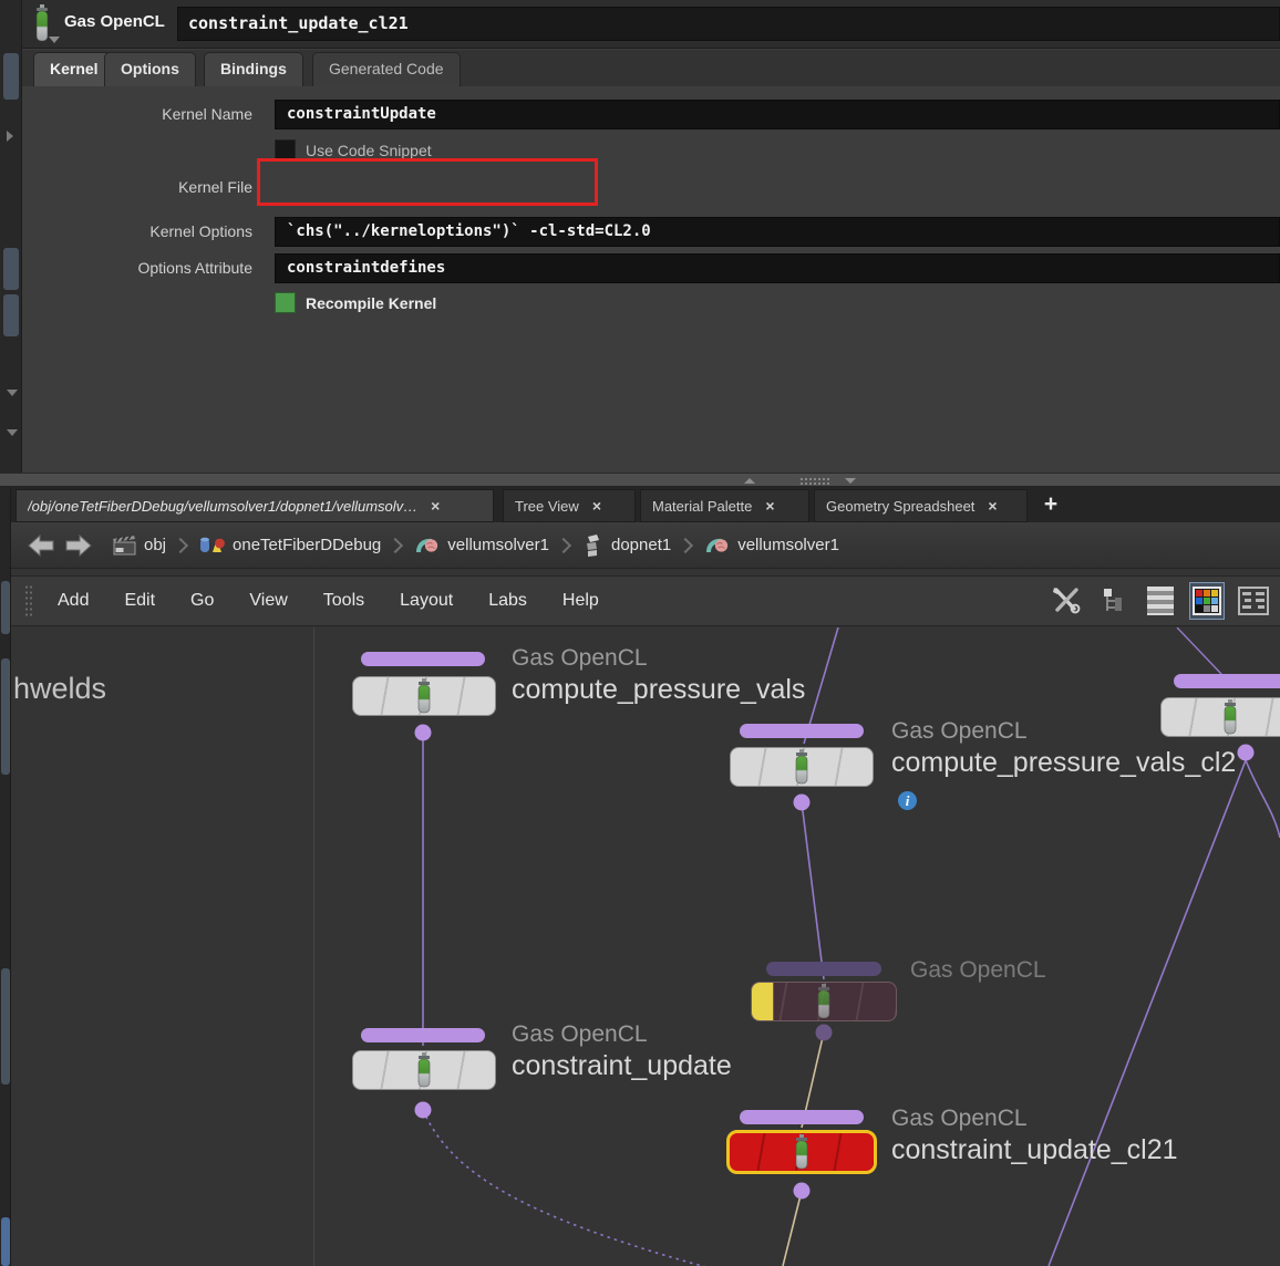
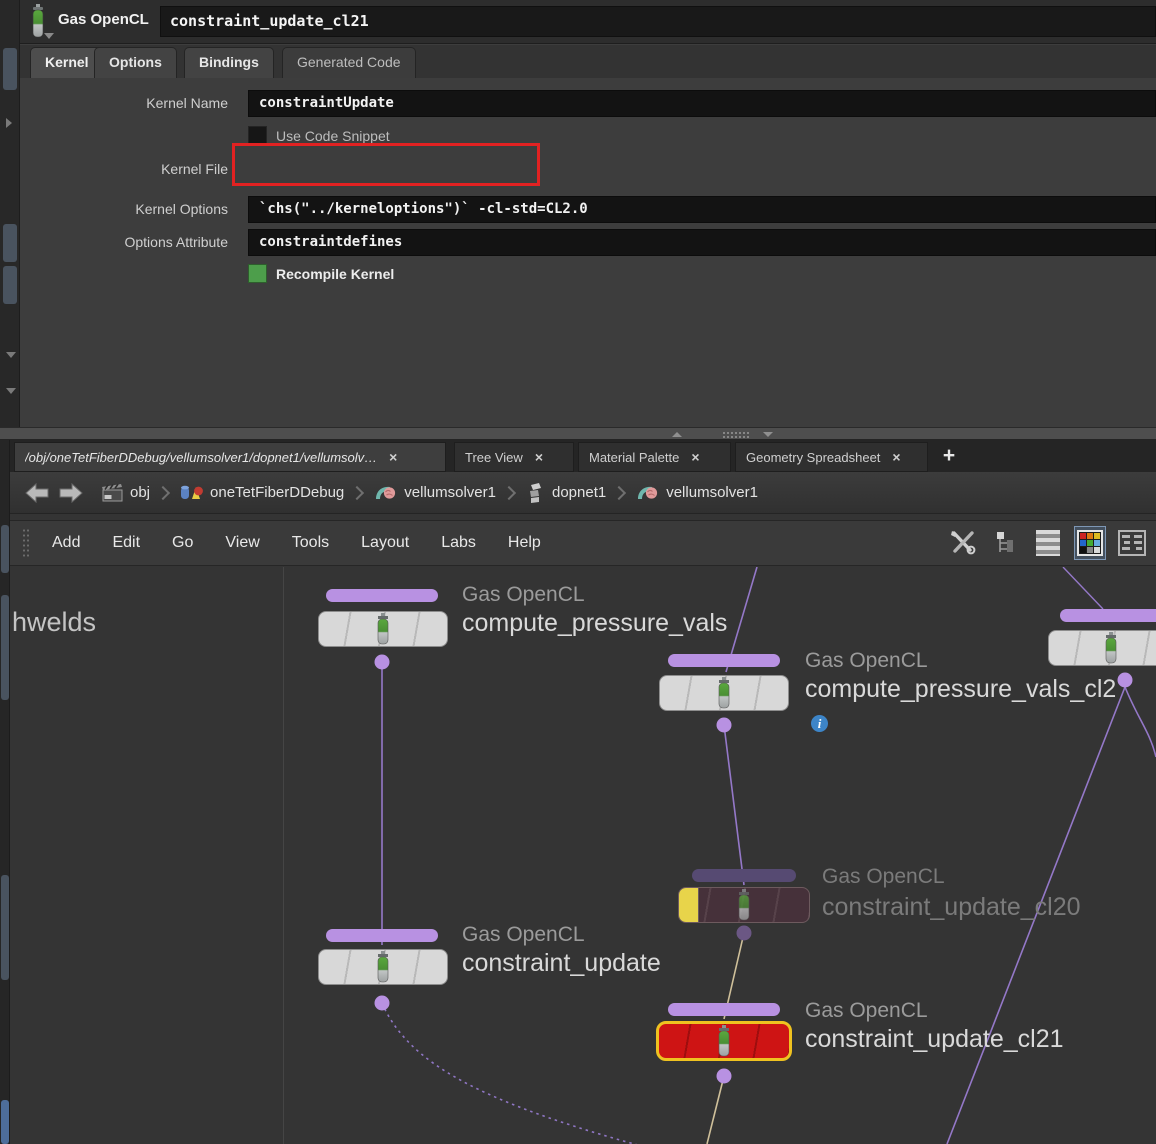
  Gas OpenCL
  constraint_update_cl21
  Kernel
  Options
  Bindings
  Generated Code
  Kernel Name
  constraintUpdate
  Use Code Snippet
  Kernel File
  Kernel Options
  `chs("../kerneloptions")` -cl-std=CL2.0
  Options Attribute
  constraintdefines
  Recompile Kernel
  /obj/oneTetFiberDDebug/vellumsolver1/dopnet1/vellumsolv…
  ×
  Tree View
  ×
  Material Palette
  ×
  Geometry Spreadsheet
  ×
  +
  obj
  oneTetFiberDDebug
  vellumsolver1
  dopnet1
  vellumsolver1
  Add
  Edit
  Go
  View
  Tools
  Layout
  Labs
  Help
  hwelds
  Gas OpenCL
  compute_pressure_vals
  Gas OpenCL
  compute_pressure_vals_cl2
  i
  Gas OpenCL
+ constraint_update_cl20
  Gas OpenCL
  constraint_update
  Gas OpenCL
  constraint_update_cl21
